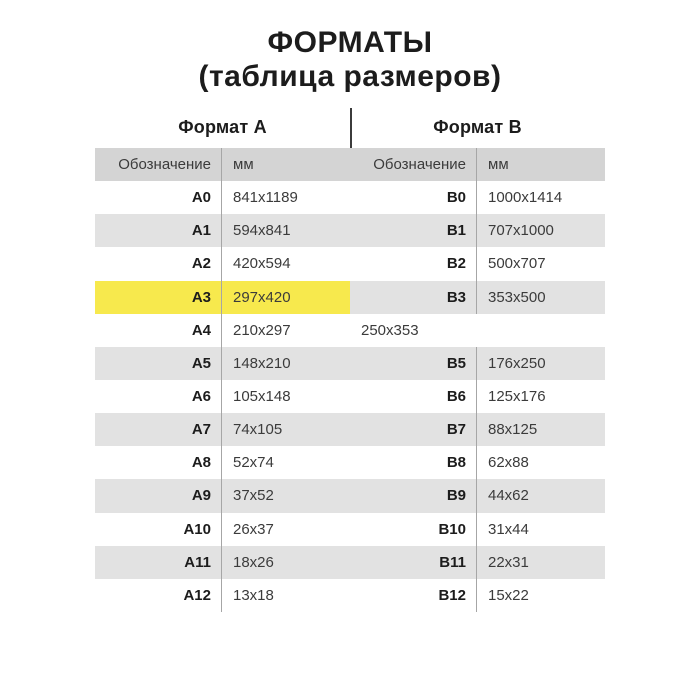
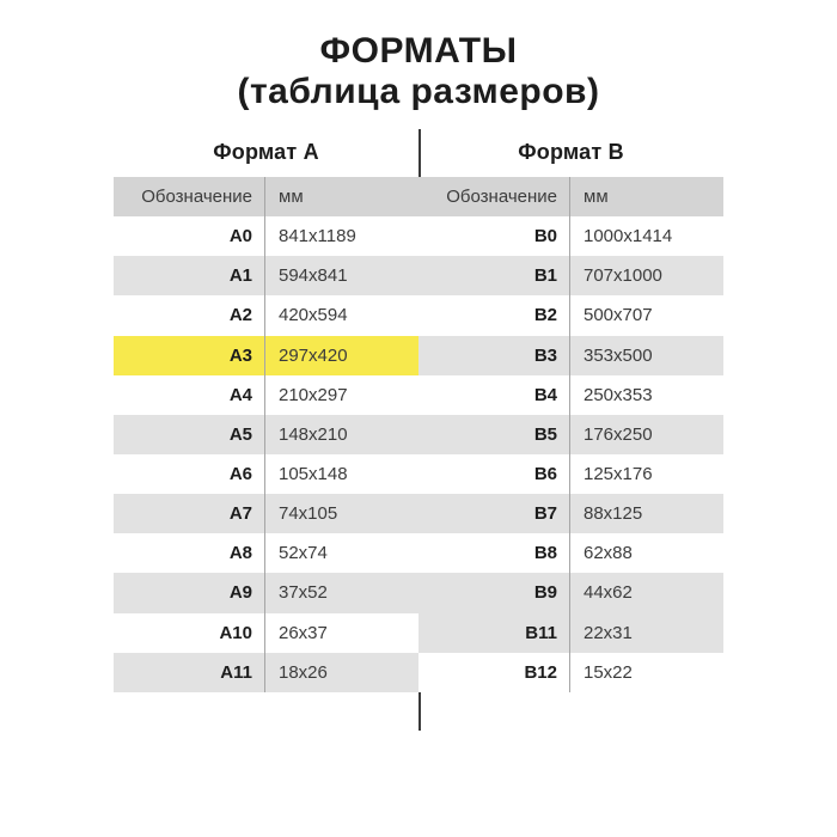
  ФОРМАТЫ
  (таблица размеров)
  Формат А
  Формат B
  Обозначение
  мм
  A0
  841x1189
  A1
  594x841
  A2
  420x594
  A3
  297x420
  A4
  210x297
  A5
  148x210
  A6
  105x148
  A7
  74x105
  A8
  52x74
  A9
  37x52
  A10
  26x37
  A11
  18x26
- A12
- 13x18
  Обозначение
  мм
  B0
  1000x1414
  B1
  707x1000
  B2
  500x707
  B3
  353x500
+ B4
  250x353
  B5
  176x250
  B6
  125x176
  B7
  88x125
  B8
  62x88
  B9
  44x62
- B10
- 31x44
  B11
  22x31
  B12
  15x22
